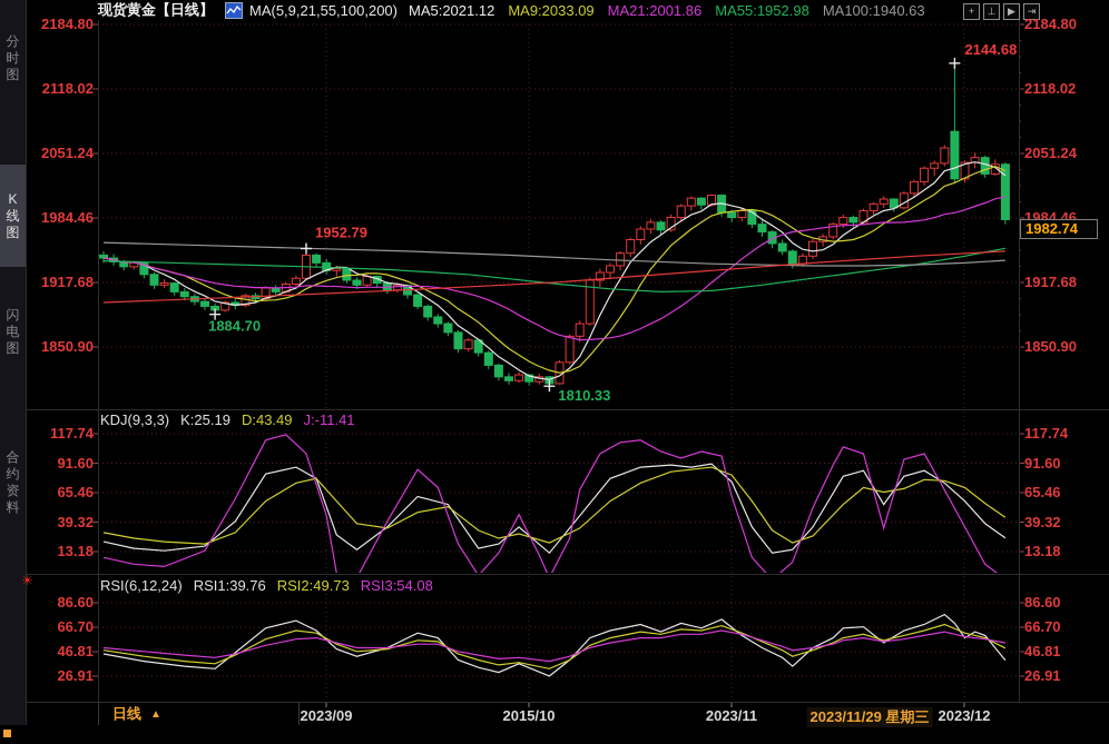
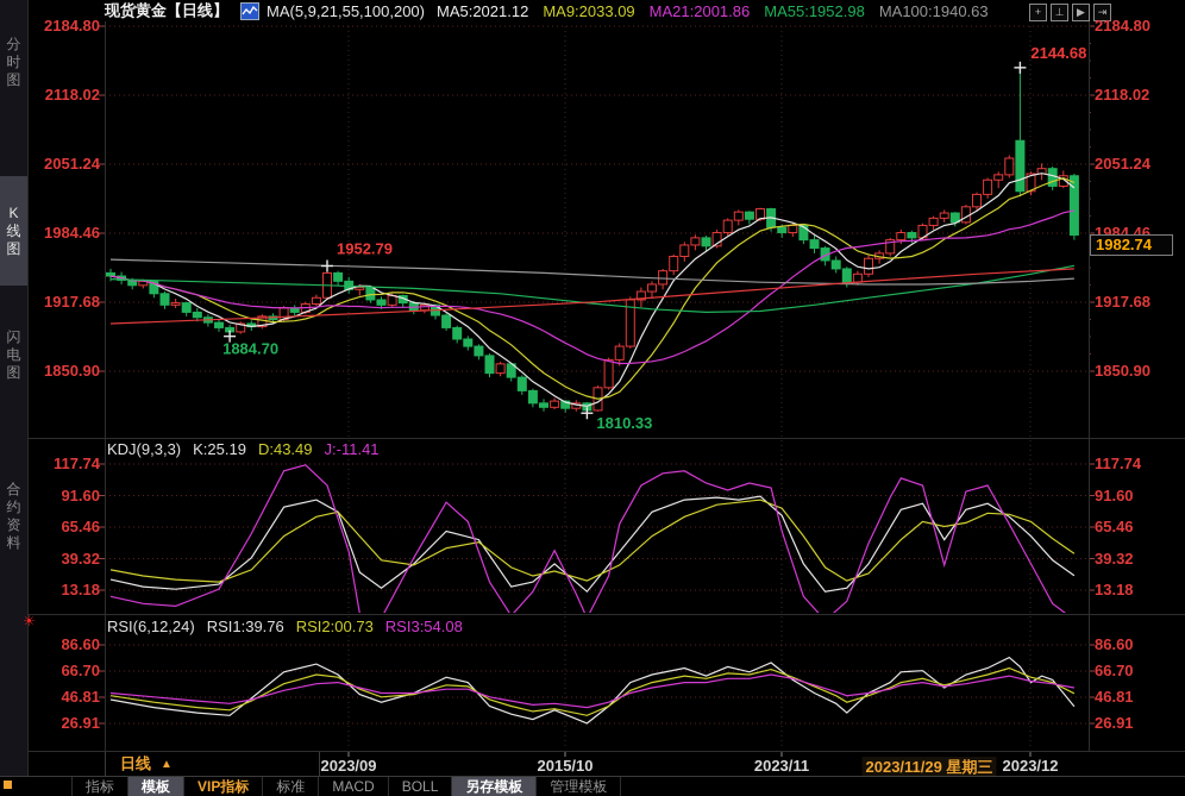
  2144.68
  1952.79
  1884.70
  1810.33
  分
  时
  图
  K
  线
  图
  闪
  电
  图
  合
  约
  资
  料
  现货黄金【日线】
  MA(5,9,21,55,100,200)
  MA5:2021.12 MA9:2033.09 MA21:2001.86 MA55:1952.98 MA100:1940.63
  +
  ⊥
  ▶
  ⇥
  2184.80
  2184.80
  2118.02
  2118.02
  2051.24
  2051.24
  1984.46
  1984.46
  1917.68
  1917.68
  1850.90
  1850.90
  117.74
  117.74
  91.60
  91.60
  65.46
  65.46
  39.32
  39.32
  13.18
  13.18
  86.60
  86.60
  66.70
  66.70
  46.81
  46.81
  26.91
  26.91
  1982.74
  KDJ(9,3,3) K:25.19 D:43.49 J:-11.41
- RSI(6,12,24) RSI1:39.76 RSI2:49.73 RSI3:54.08
+ RSI(6,12,24) RSI1:39.76 RSI2:00.73 RSI3:54.08
  ☀
  日线
  ▲
  2023/09
  2015/10
  2023/11
  2023/11/29 星期三
  2023/12
+ 指标
+ 模板
+ VIP指标
+ 标准
+ MACD
+ BOLL
+ 另存模板
+ 管理模板
